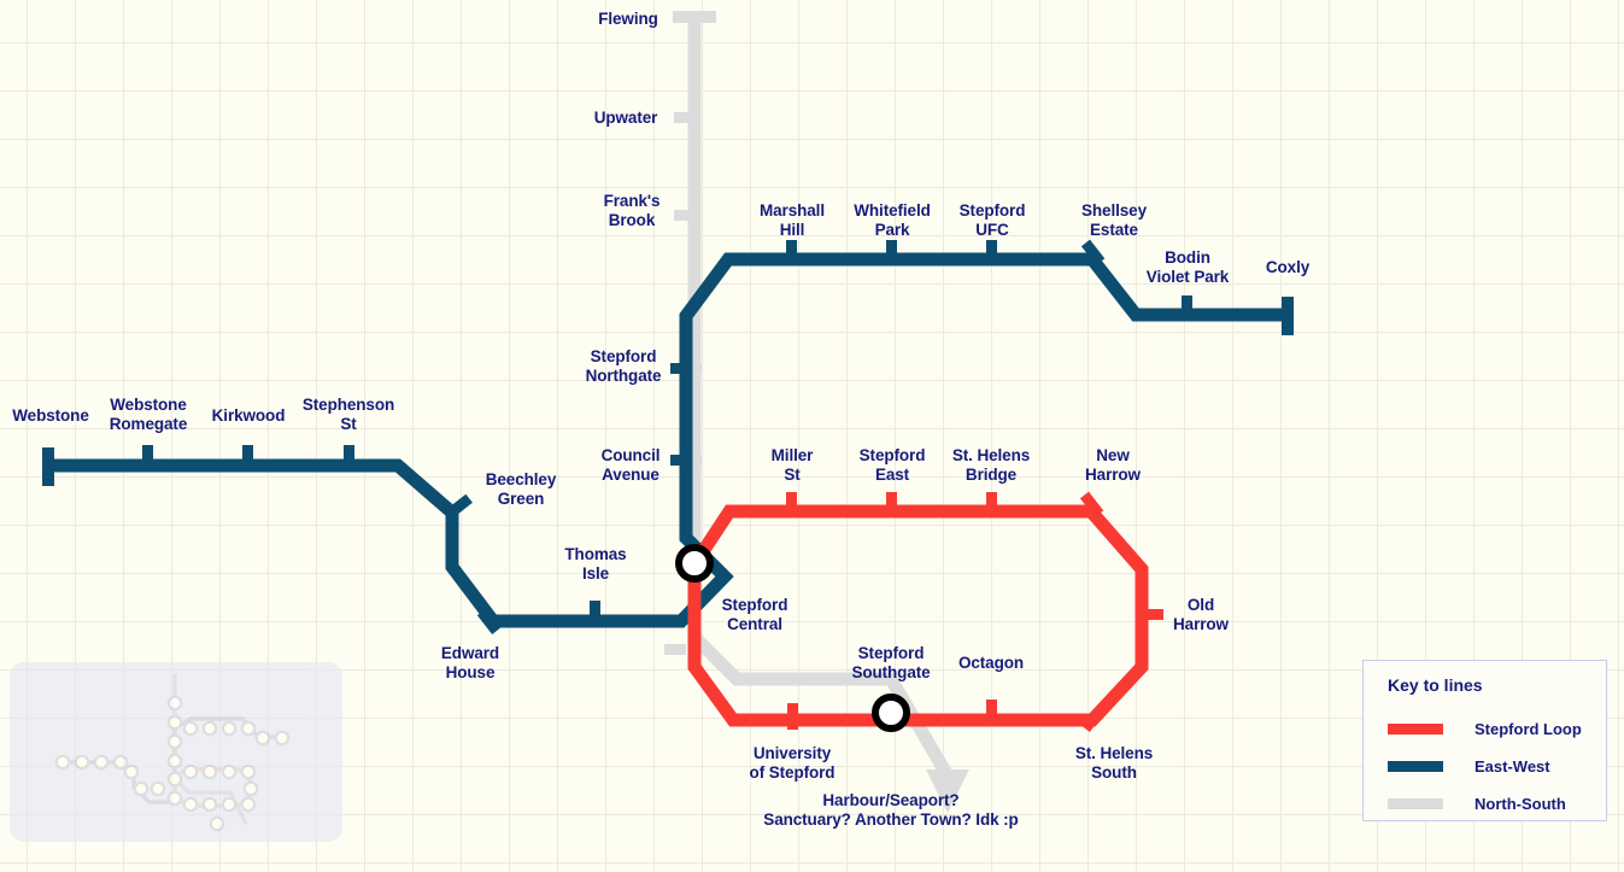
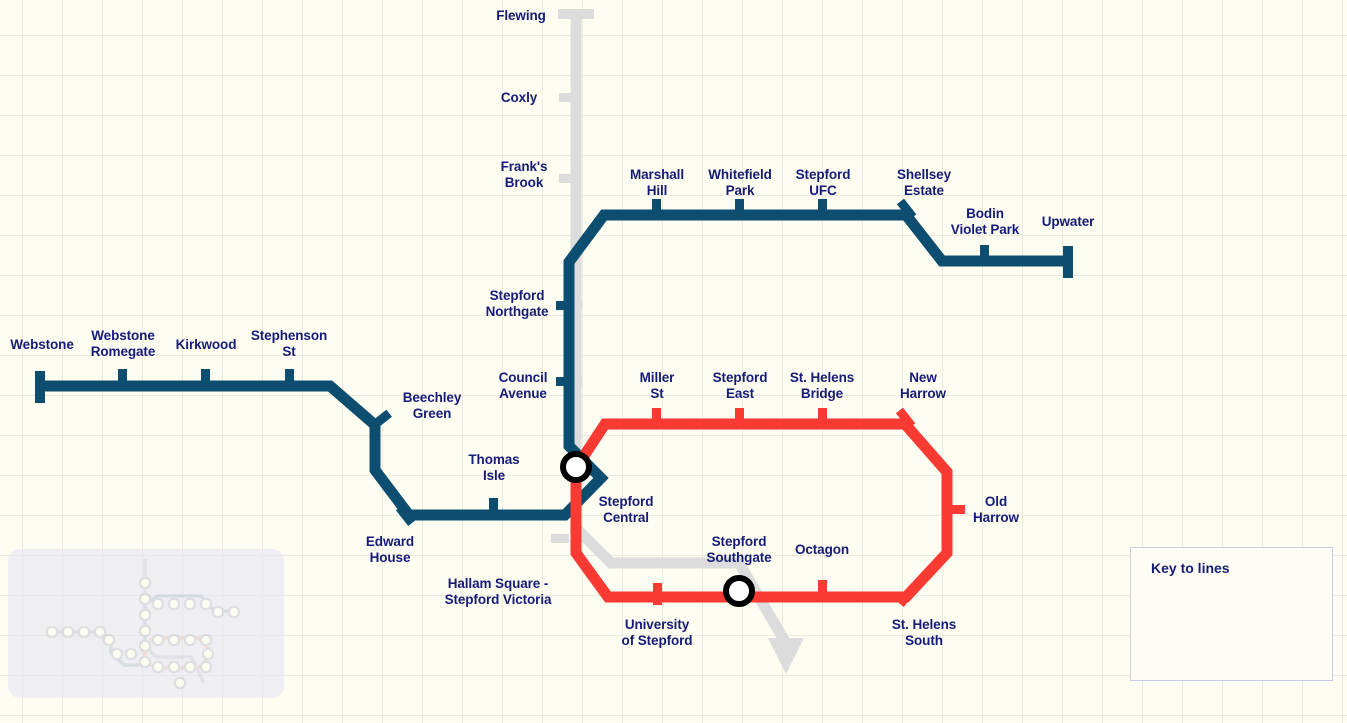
  Flewing
- Upwater
+ Coxly
  Frank's
  Brook
  Marshall
  Hill
  Whitefield
  Park
  Stepford
  UFC
  Shellsey
  Estate
  Bodin
  Violet Park
- Coxly
+ Upwater
  Stepford
  Northgate
  Webstone
  Webstone
  Romegate
  Kirkwood
  Stephenson
  St
  Beechley
  Green
  Council
  Avenue
  Miller
  St
  Stepford
  East
  St. Helens
  Bridge
  New
  Harrow
  Thomas
  Isle
  Stepford
  Central
  Old
  Harrow
  Edward
  House
  Stepford
  Southgate
  Octagon
+ Hallam Square -
+ Stepford Victoria
  University
  of Stepford
  St. Helens
  South
- Harbour/Seaport?
- Sanctuary? Another Town? Idk :p
  Key to lines
- Stepford Loop
- East-West
- North-South
